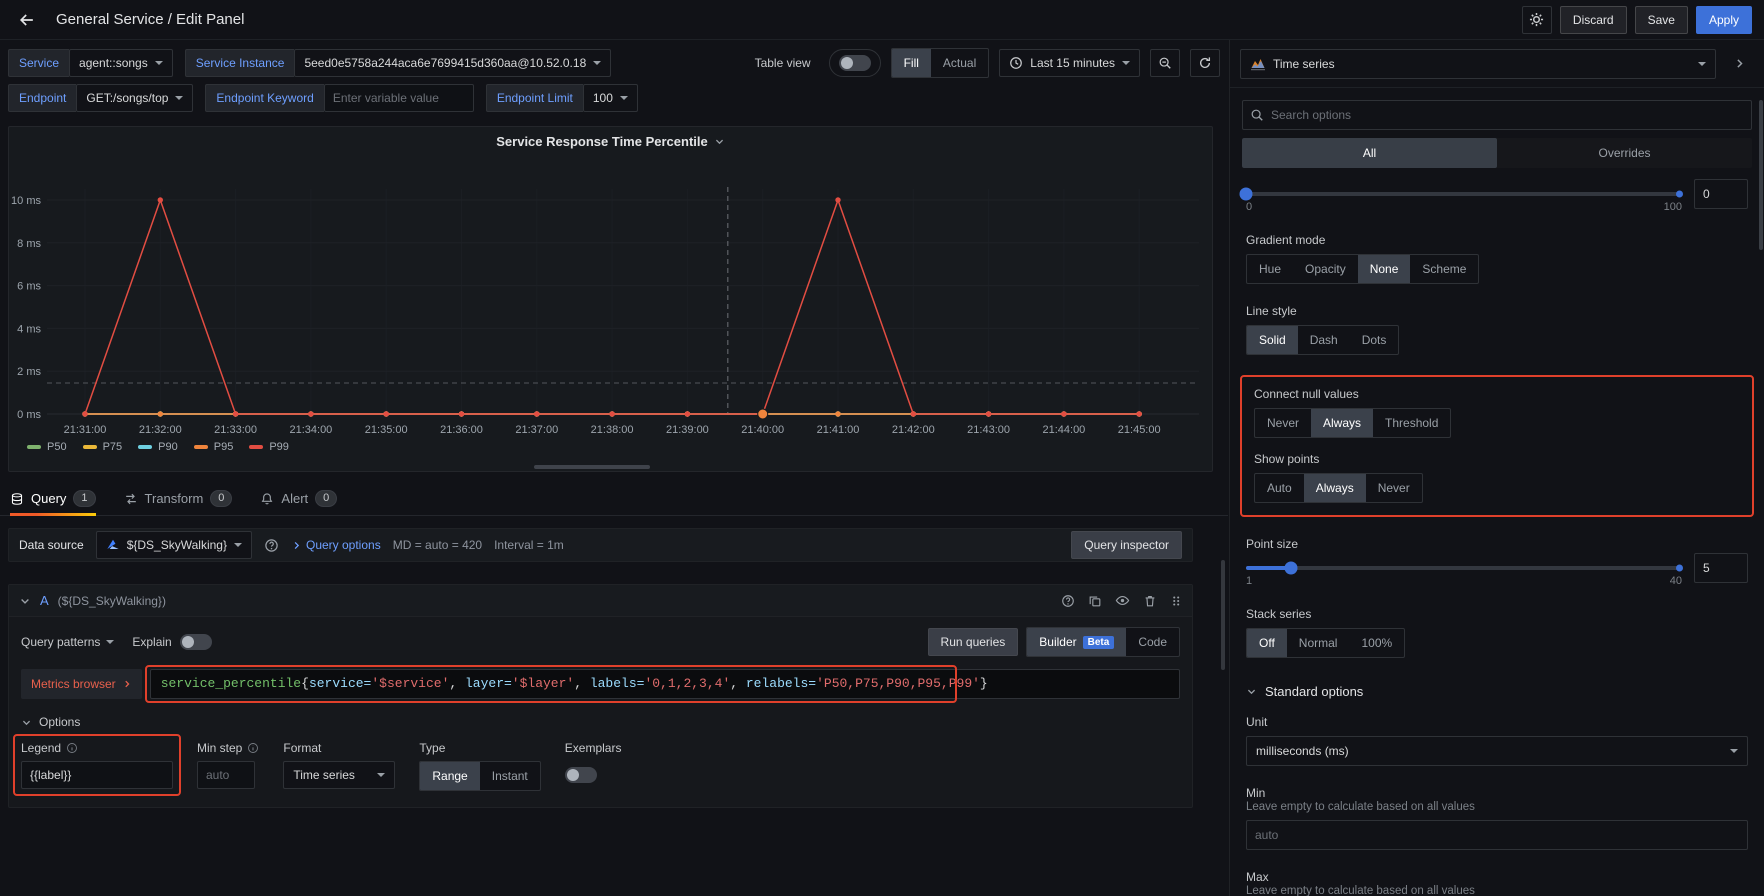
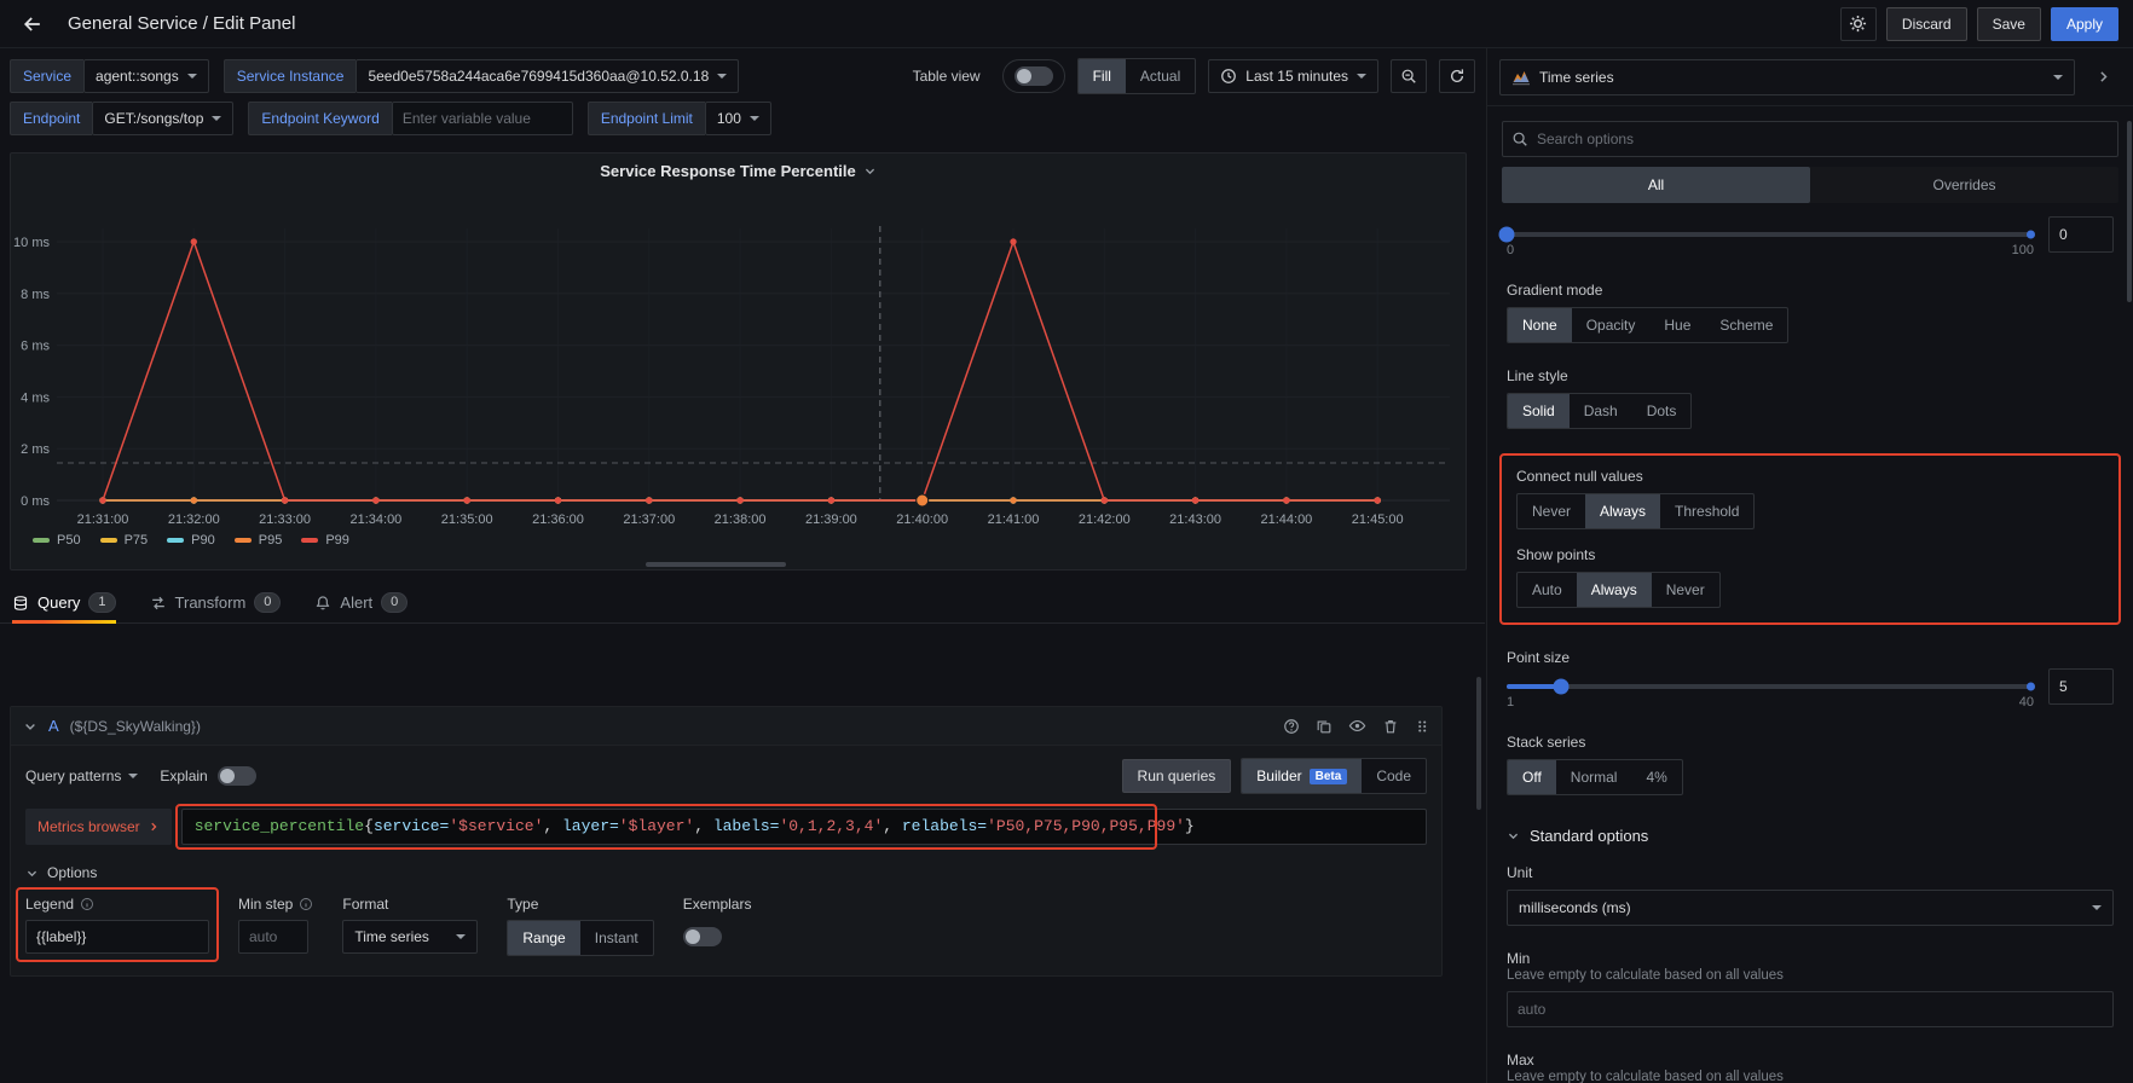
  General Service / Edit Panel
  Discard
  Save
  Apply
  Service
  agent::songs
  Service Instance
  5eed0e5758a244aca6e7699415d360aa@10.52.0.18
  Table view
  Fill
  Actual
  Last 15 minutes
  Endpoint
  GET:/songs/top
  Endpoint Keyword
  Enter variable value
  Endpoint Limit
  100
  Service Response Time Percentile
  0 ms
  2 ms
  4 ms
  6 ms
  8 ms
  10 ms
  21:31:00
  21:32:00
  21:33:00
  21:34:00
  21:35:00
  21:36:00
  21:37:00
  21:38:00
  21:39:00
  21:40:00
  21:41:00
  21:42:00
  21:43:00
  21:44:00
  21:45:00
  P50
  P75
  P90
  P95
  P99
  Query
  1
  Transform
  0
  Alert
  0
- Data source
- ${DS_SkyWalking}
- Query options
- MD = auto = 420
- Interval = 1m
- Query inspector
  A
  (${DS_SkyWalking})
  Query patterns
  Explain
  Run queries
  Builder
  Beta
  Code
  Metrics browser
  service_percentile{service='$service', layer='$layer', labels='0,1,2,3,4', relabels='P50,P75,P90,P95,P99'}
  Options
  Legend
  {{label}}
  Min step
  auto
  Format
  Time series
  Type
  Range
  Instant
  Exemplars
  Time series
  Search options
  All
  Overrides
  0
  100
  0
  Gradient mode
- Hue
+ None
  Opacity
- None
+ Hue
  Scheme
  Line style
  Solid
  Dash
  Dots
  Connect null values
  Never
  Always
  Threshold
  Show points
  Auto
  Always
  Never
  Point size
  1
  40
  5
  Stack series
  Off
  Normal
- 100%
+ 4%
  Standard options
  Unit
  milliseconds (ms)
  Min
  Leave empty to calculate based on all values
  auto
  Max
  Leave empty to calculate based on all values
